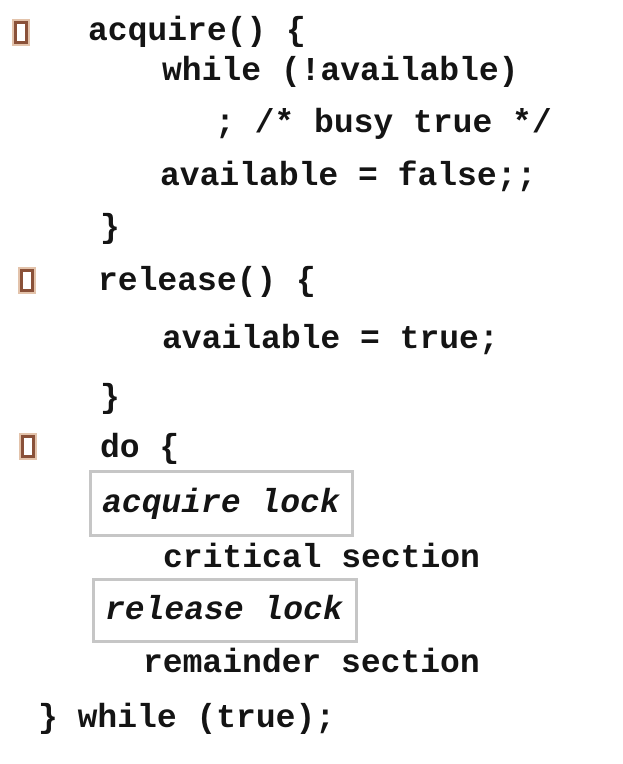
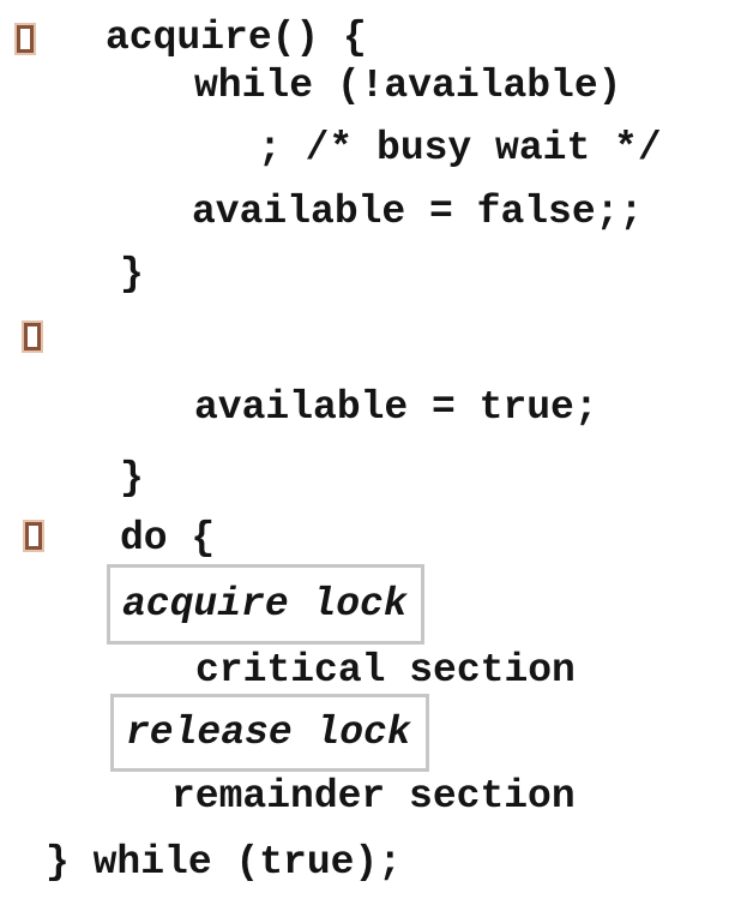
  acquire() {
  while (!available)
- ; /* busy true */
+ ; /* busy wait */
  available = false;;
  }
- release() {
  available = true;
  }
  do {
  acquire lock
  critical section
  release lock
  remainder section
  } while (true);
